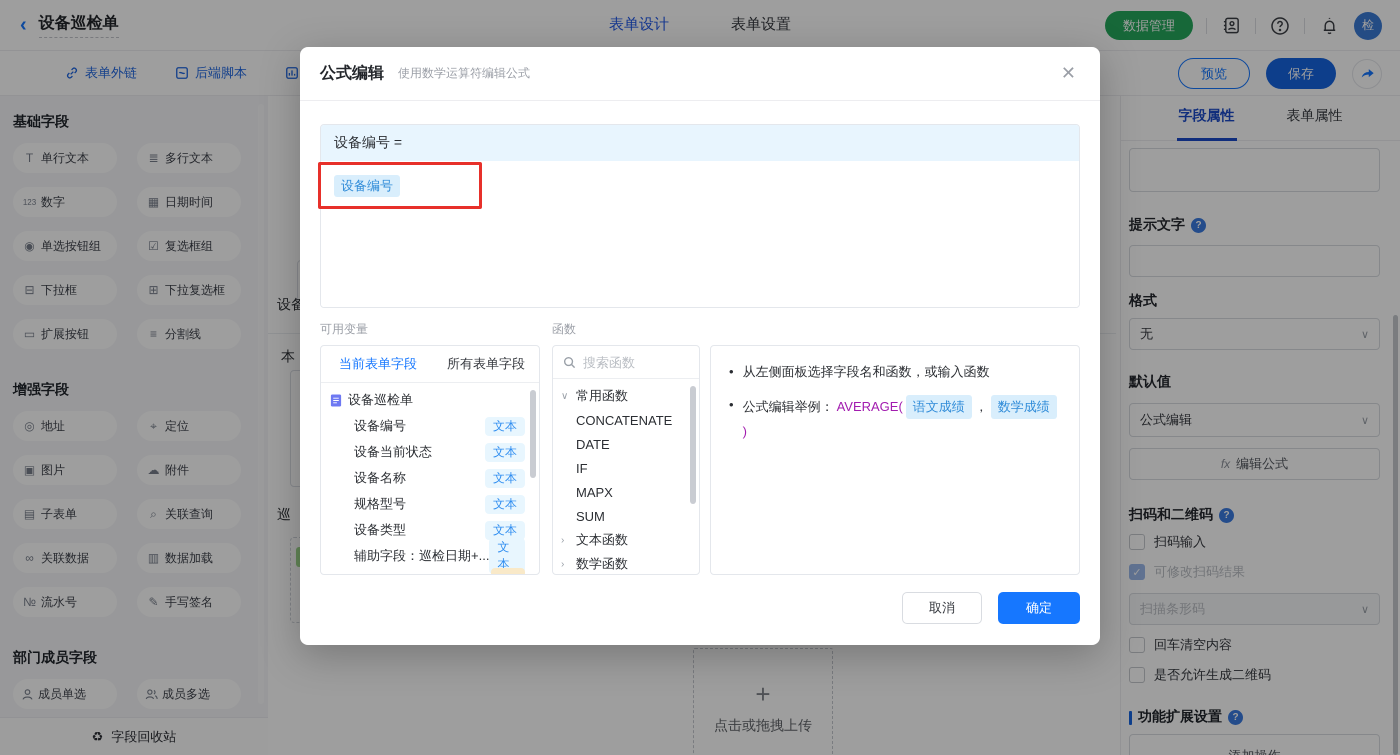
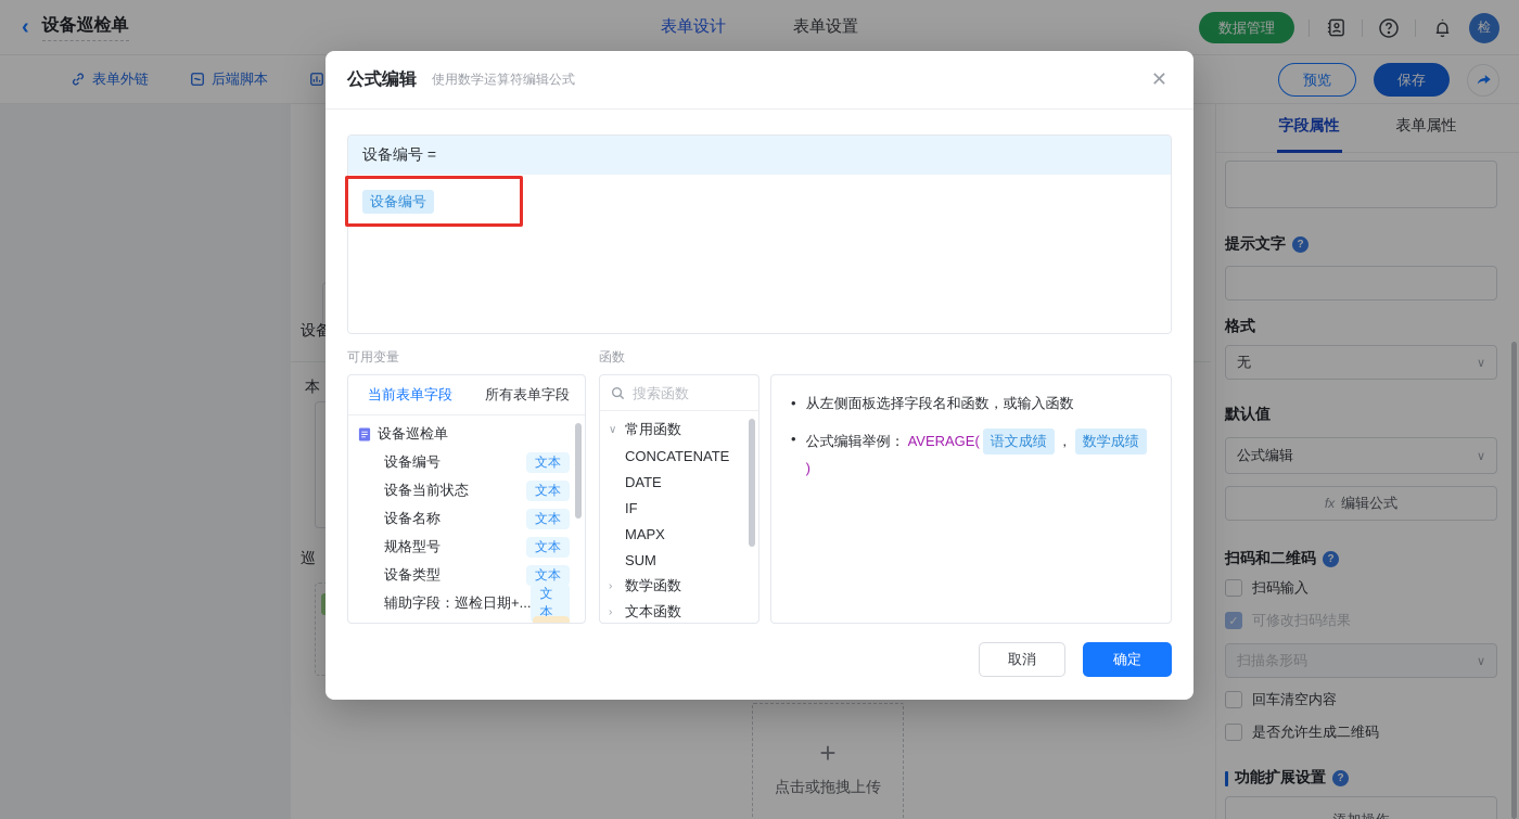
  ‹
  设备巡检单
  表单设计
  表单设置
  数据管理
  检
  表单外链
  后端脚本
  预览
  保存
- 基础字段
- T
- 单行文本
- ≣
- 多行文本
- 123
- 数字
- ▦
- 日期时间
- ◉
- 单选按钮组
- ☑
- 复选框组
- ⊟
- 下拉框
- ⊞
- 下拉复选框
- ▭
- 扩展按钮
- ≡
- 分割线
- 增强字段
- ◎
- 地址
- ⌖
- 定位
- ▣
- 图片
- ☁
- 附件
- ▤
- 子表单
- ⌕
- 关联查询
- ∞
- 关联数据
- ▥
- 数据加载
- №
- 流水号
- ✎
- 手写签名
- 部门成员字段
- 成员单选
- 成员多选
- ♻
- 字段回收站
  设备
  本
  巡
  +
  点击或拖拽上传
  字段属性
  表单属性
  提示文字
  ?
  格式
  无
  ∨
  默认值
  公式编辑
  ∨
  fx
  编辑公式
  扫码和二维码
  ?
  扫码输入
  ✓
  可修改扫码结果
  扫描条形码
  ∨
  回车清空内容
  是否允许生成二维码
  功能扩展设置
  ?
  公式编辑
  使用数学运算符编辑公式
  ✕
  设备编号 =
  设备编号
  可用变量
  函数
  当前表单字段
  所有表单字段
  设备巡检单
  设备编号
  文本
  设备当前状态
  文本
  设备名称
  文本
  规格型号
  文本
  设备类型
  文本
  辅助字段：巡检日期+...
  文本
  搜索函数
  ∨
  常用函数
  CONCATENATE
  DATE
  IF
  MAPX
  SUM
  ›
- 文本函数
+ 数学函数
  ›
- 数学函数
+ 文本函数
  •
  从左侧面板选择字段名和函数，或输入函数
  •
  公式编辑举例：
  AVERAGE(
  语文成绩
  ，
  数学成绩
  )
  取消
  确定
